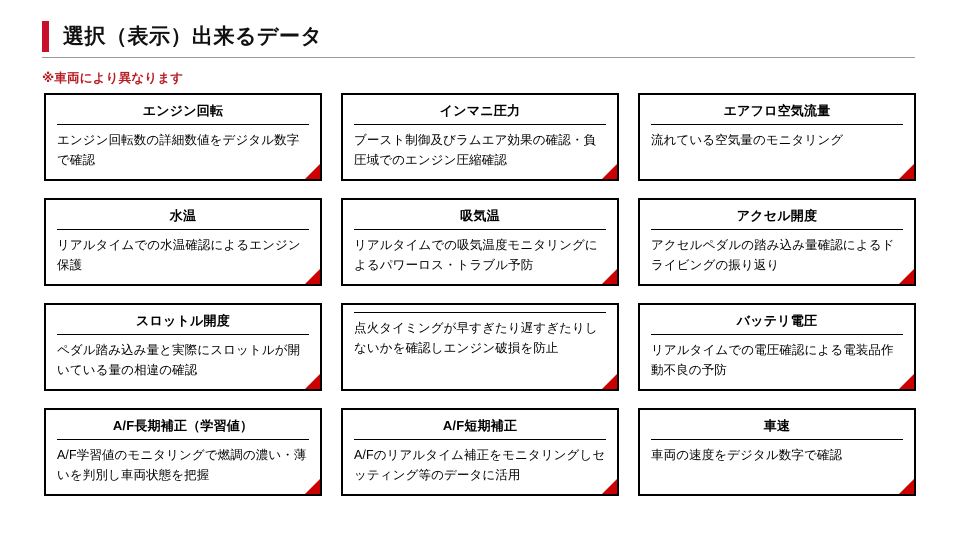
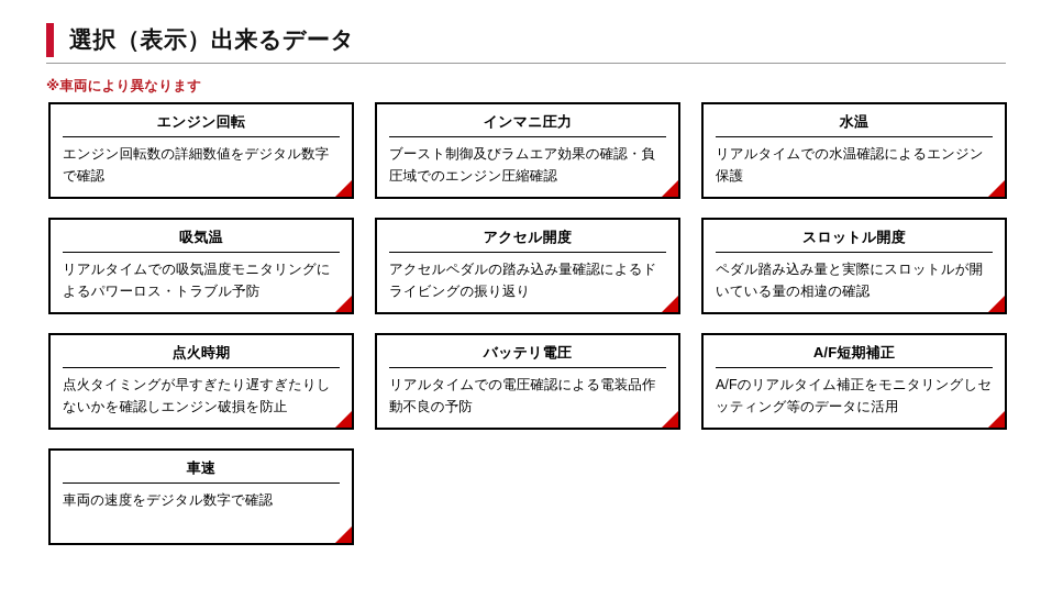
  選択（表示）出来るデータ
  ※車両により異なります
  エンジン回転
  エンジン回転数の詳細数値をデジタル数字で確認
  インマニ圧力
  ブースト制御及びラムエア効果の確認・負圧域でのエンジン圧縮確認
- エアフロ空気流量
- 流れている空気量のモニタリング
  水温
  リアルタイムでの水温確認によるエンジン保護
  吸気温
  リアルタイムでの吸気温度モニタリングによるパワーロス・トラブル予防
  アクセル開度
  アクセルペダルの踏み込み量確認によるドライビングの振り返り
  スロットル開度
  ペダル踏み込み量と実際にスロットルが開いている量の相違の確認
+ 点火時期
  点火タイミングが早すぎたり遅すぎたりしないかを確認しエンジン破損を防止
  バッテリ電圧
  リアルタイムでの電圧確認による電装品作動不良の予防
- A/F長期補正（学習値）
- A/F学習値のモニタリングで燃調の濃い・薄いを判別し車両状態を把握
  A/F短期補正
  A/Fのリアルタイム補正をモニタリングしセッティング等のデータに活用
  車速
  車両の速度をデジタル数字で確認
